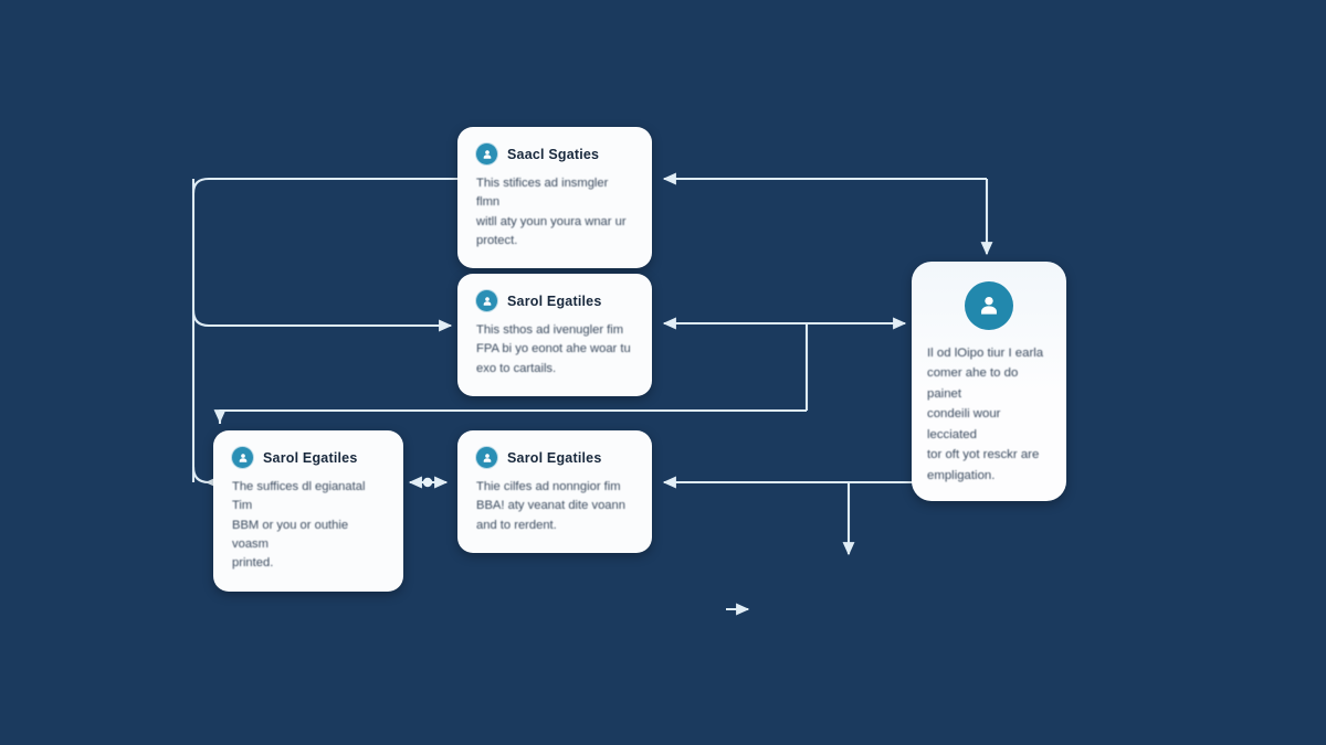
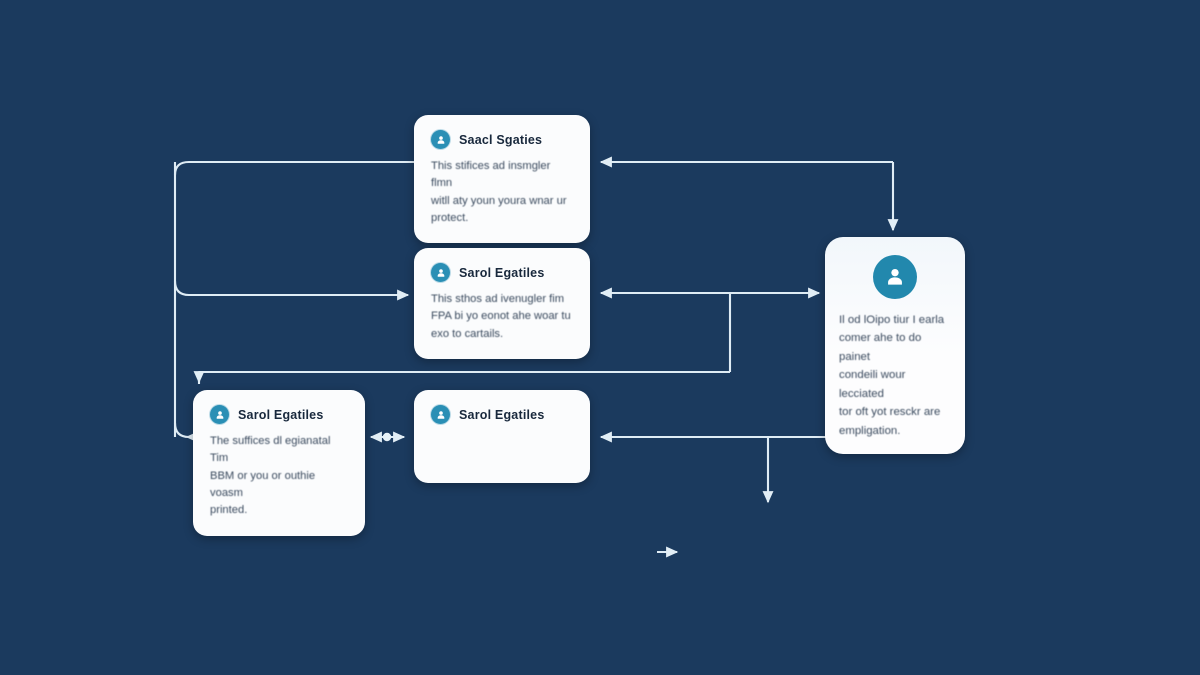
  Saacl Sgaties
  This stifices ad insmgler flmn
  witll aty youn youra wnar ur
  protect.
  Sarol Egatiles
  This sthos ad ivenugler fim
  FPA bi yo eonot ahe woar tu
  exo to cartails.
  Il od lOipo tiur I earla
  comer ahe to do painet
  condeili wour lecciated
  tor oft yot resckr are
  empligation.
  Sarol Egatiles
- Thie cilfes ad nonngior fim
- BBA! aty veanat dite voann
- and to rerdent.
  Sarol Egatiles
  The suffices dl egianatal Tim
  BBM or you or outhie voasm
  printed.
